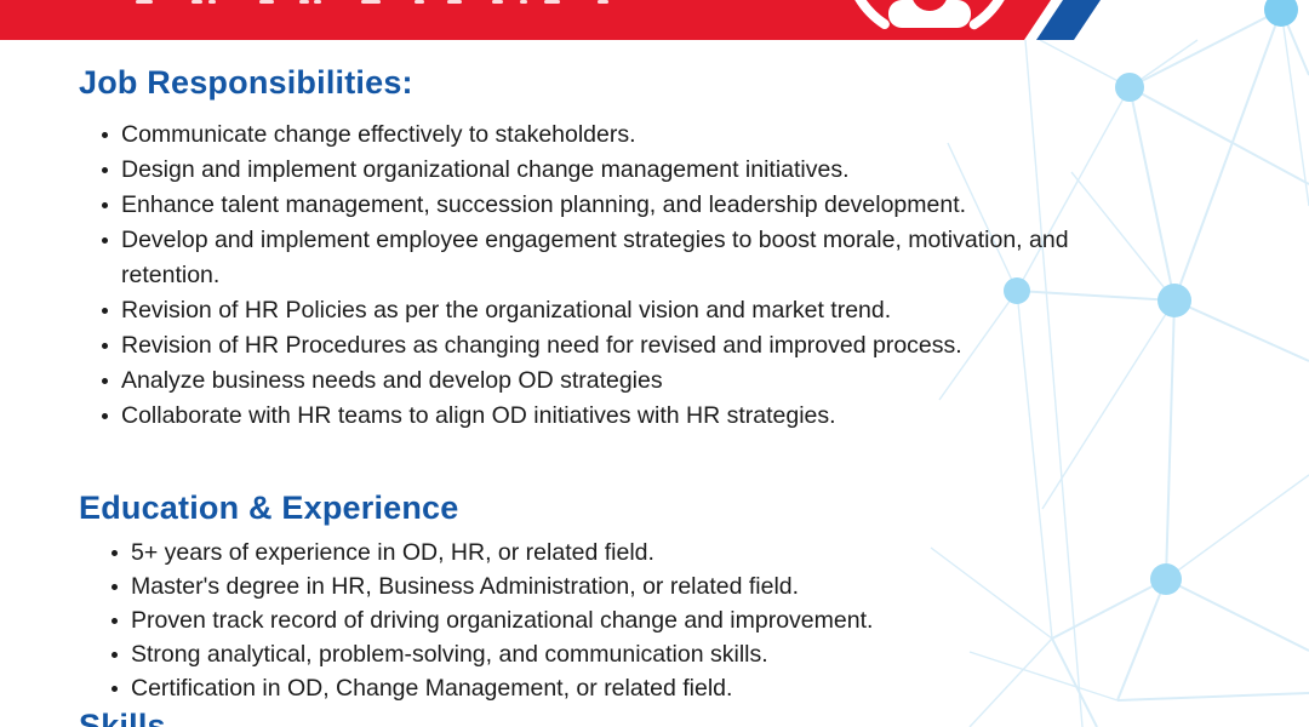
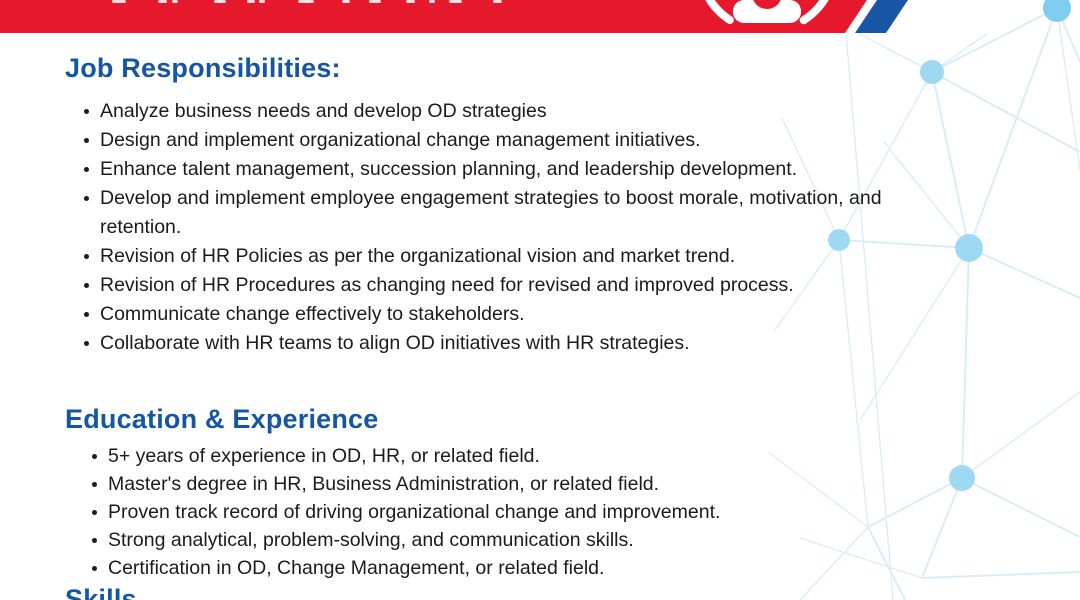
  Job Responsibilities:
- Communicate change effectively to stakeholders.
+ Analyze business needs and develop OD strategies
  Design and implement organizational change management initiatives.
  Enhance talent management, succession planning, and leadership development.
  Develop and implement employee engagement strategies to boost morale, motivation, and retention.
  Revision of HR Policies as per the organizational vision and market trend.
  Revision of HR Procedures as changing need for revised and improved process.
- Analyze business needs and develop OD strategies
+ Communicate change effectively to stakeholders.
  Collaborate with HR teams to align OD initiatives with HR strategies.
  Education & Experience
  5+ years of experience in OD, HR, or related field.
  Master's degree in HR, Business Administration, or related field.
  Proven track record of driving organizational change and improvement.
  Strong analytical, problem-solving, and communication skills.
  Certification in OD, Change Management, or related field.
  Skills
